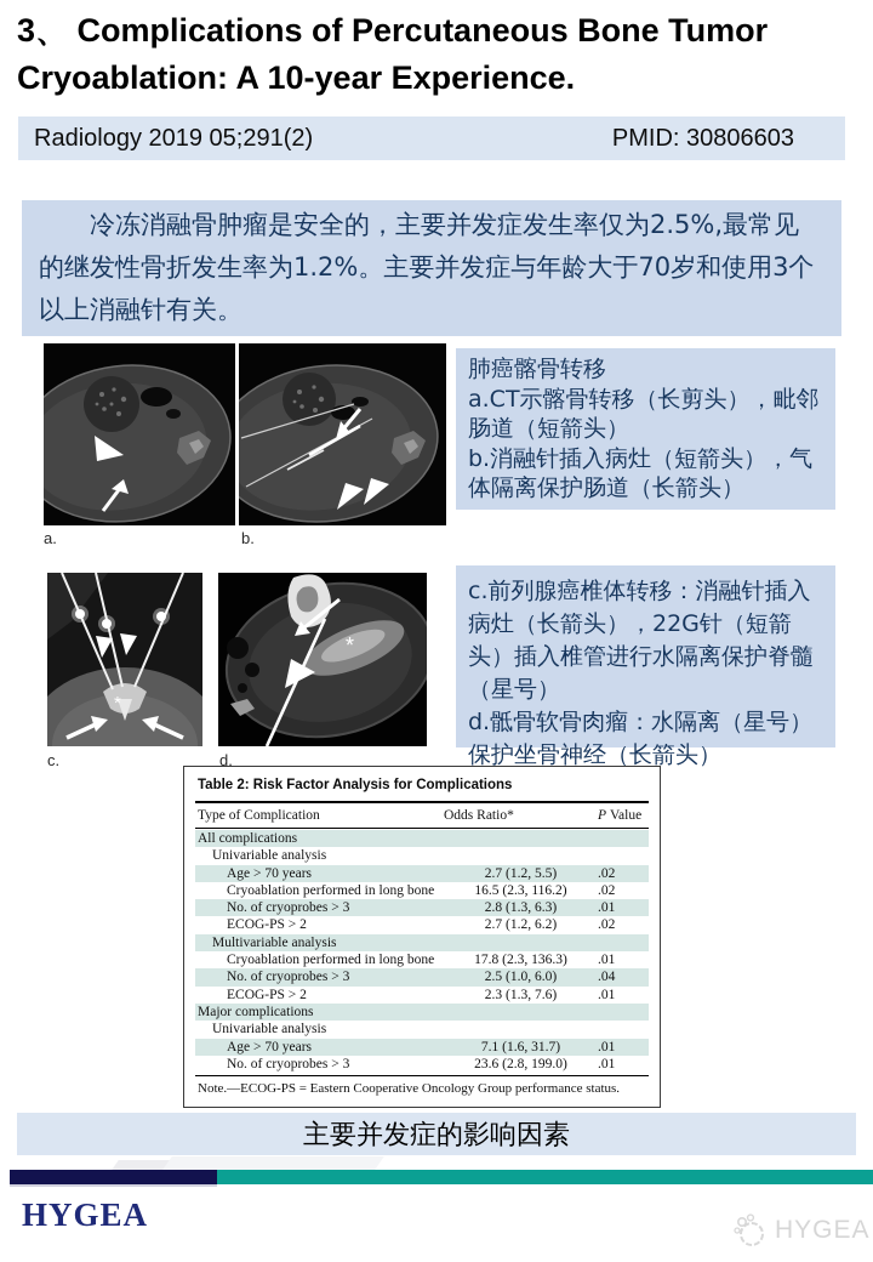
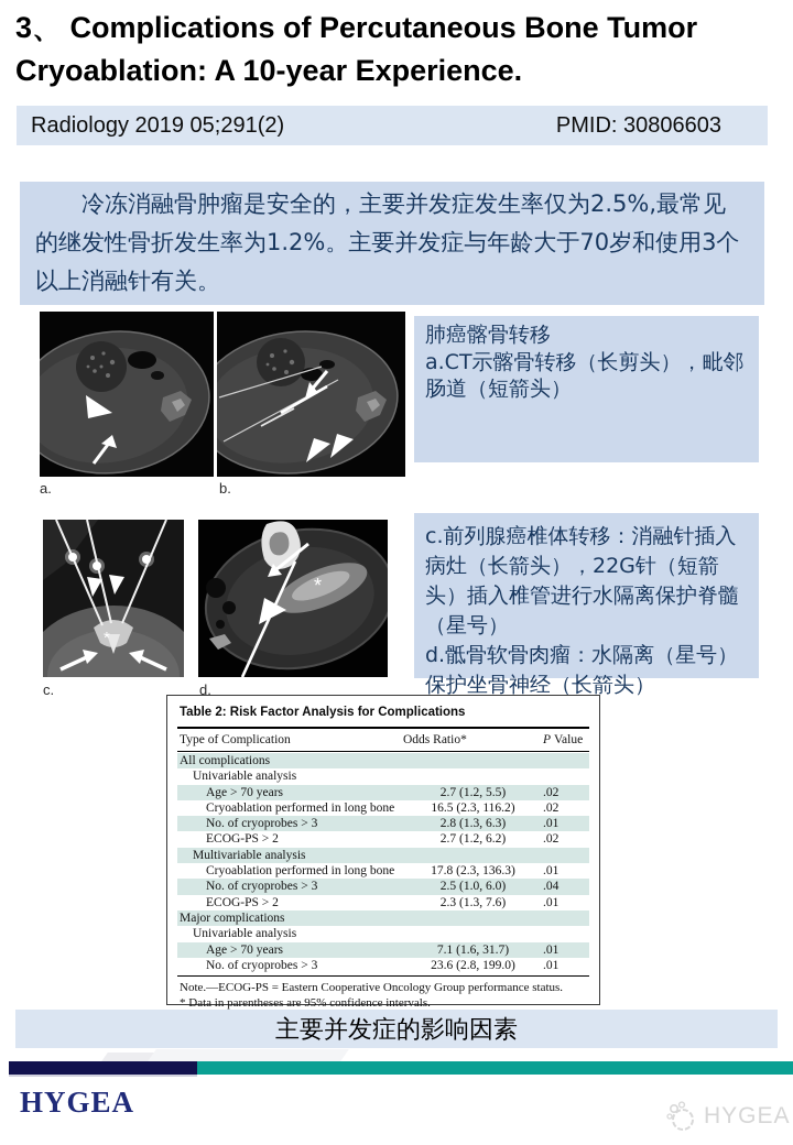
  3、 Complications of Percutaneous Bone Tumor Cryoablation: A 10-year Experience.
  Radiology 2019 05;291(2)
  PMID: 30806603
  冷冻消融骨肿瘤是安全的，主要并发症发生率仅为2.5%,最常见的继发性骨折发生率为1.2%。主要并发症与年龄大于70岁和使用3个以上消融针有关。
  a.
  b.
  肺癌髂骨转移
  a.CT示髂骨转移（长剪头），毗邻肠道（短箭头）
- b.消融针插入病灶（短箭头），气体隔离保护肠道（长箭头）
  *
  *
  c.
  d.
  c.前列腺癌椎体转移：消融针插入病灶（长箭头），22G针（短箭头）插入椎管进行水隔离保护脊髓（星号）
  d.骶骨软骨肉瘤：水隔离（星号）
  保护坐骨神经（长箭头）
  Table 2: Risk Factor Analysis for Complications
  Type of Complication
  Odds Ratio*
  P Value
  All complications
  Univariable analysis
  Age > 70 years
  2.7 (1.2, 5.5)
  .02
  Cryoablation performed in long bone
  16.5 (2.3, 116.2)
  .02
  No. of cryoprobes > 3
  2.8 (1.3, 6.3)
  .01
  ECOG-PS > 2
  2.7 (1.2, 6.2)
  .02
  Multivariable analysis
  Cryoablation performed in long bone
  17.8 (2.3, 136.3)
  .01
  No. of cryoprobes > 3
  2.5 (1.0, 6.0)
  .04
  ECOG-PS > 2
  2.3 (1.3, 7.6)
  .01
  Major complications
  Univariable analysis
  Age > 70 years
  7.1 (1.6, 31.7)
  .01
  No. of cryoprobes > 3
  23.6 (2.8, 199.0)
  .01
  Note.—ECOG-PS = Eastern Cooperative Oncology Group performance status.
+ * Data in parentheses are 95% confidence intervals.
  主要并发症的影响因素
  HYGEA
  HYGEA
